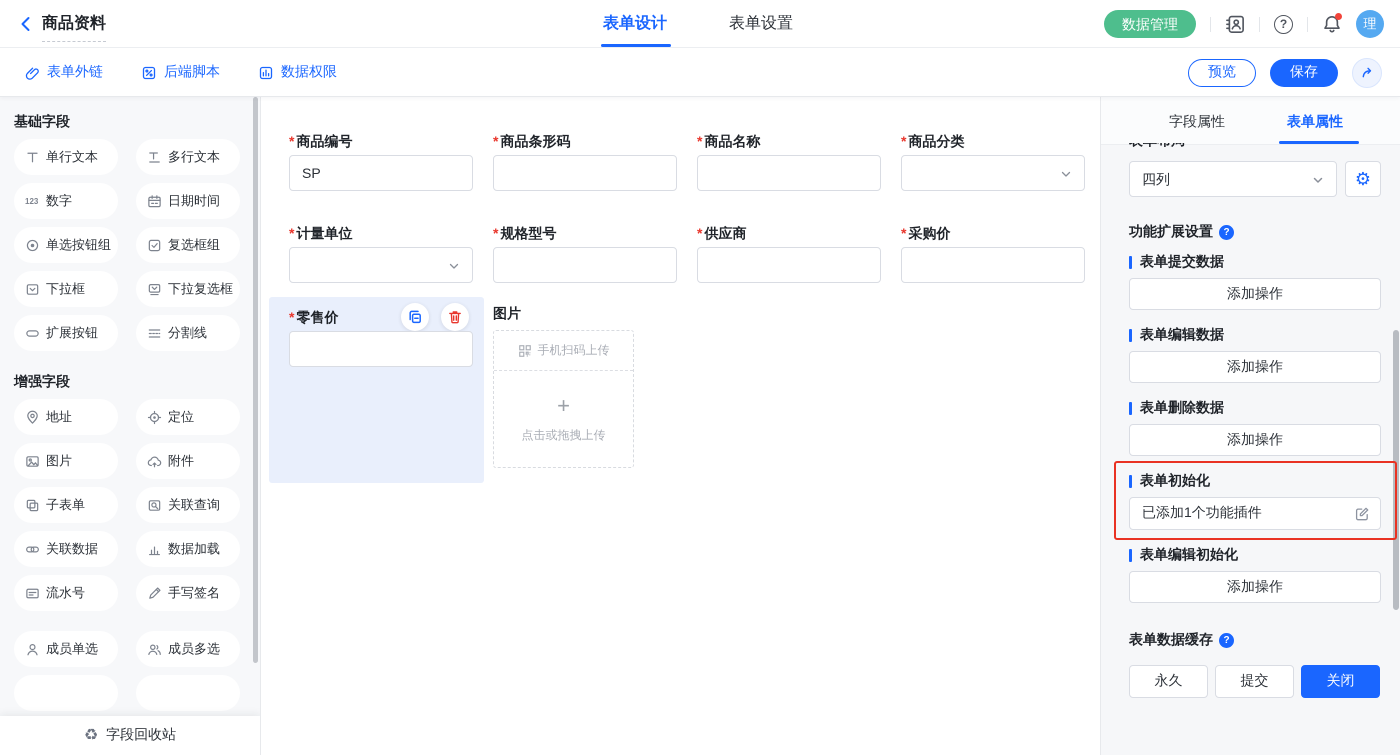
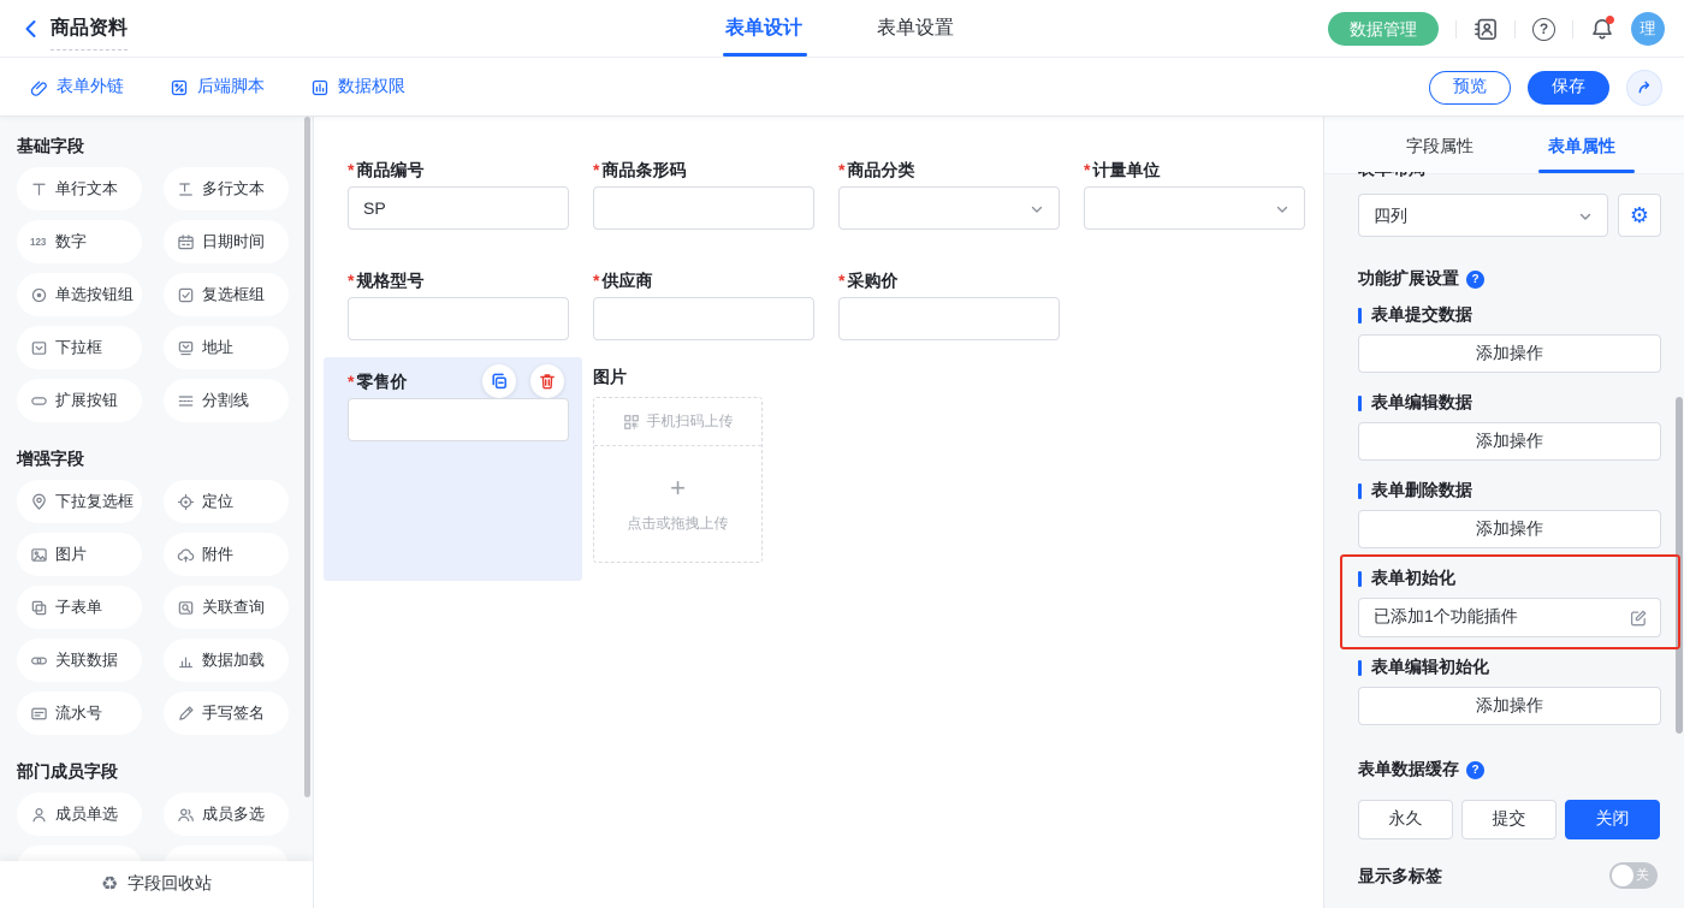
  商品资料
  表单设计
  表单设置
  数据管理
  ?
  理
  表单外链
  后端脚本
  数据权限
  预览
  保存
  基础字段
  单行文本
  多行文本
  123
  数字
  日期时间
  单选按钮组
  复选框组
  下拉框
- 下拉复选框
+ 地址
  扩展按钮
  分割线
  增强字段
- 地址
+ 下拉复选框
  定位
  图片
  附件
  子表单
  关联查询
  关联数据
  数据加载
  流水号
  手写签名
+ 部门成员字段
  成员单选
  成员多选
  ♻
  字段回收站
  * 商品编号
  SP
  * 商品条形码
- * 商品名称
  * 商品分类
  * 计量单位
  * 规格型号
  * 供应商
  * 采购价
  * 零售价
  图片
  手机扫码上传
  +
  点击或拖拽上传
  字段属性
  表单属性
  四列
  ⚙
  功能扩展设置
  ?
  表单提交数据
  添加操作
  表单编辑数据
  添加操作
  表单删除数据
  添加操作
  表单初始化
  已添加1个功能插件
  表单编辑初始化
  添加操作
  表单数据缓存
  ?
  永久
  提交
  关闭
+ 显示多标签
+ 关
